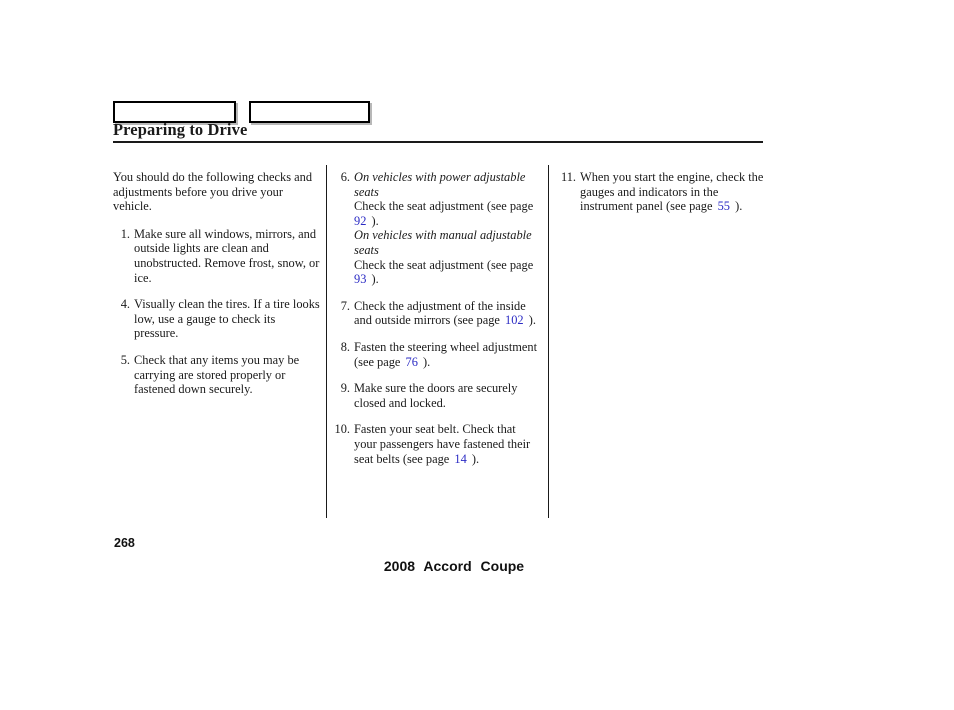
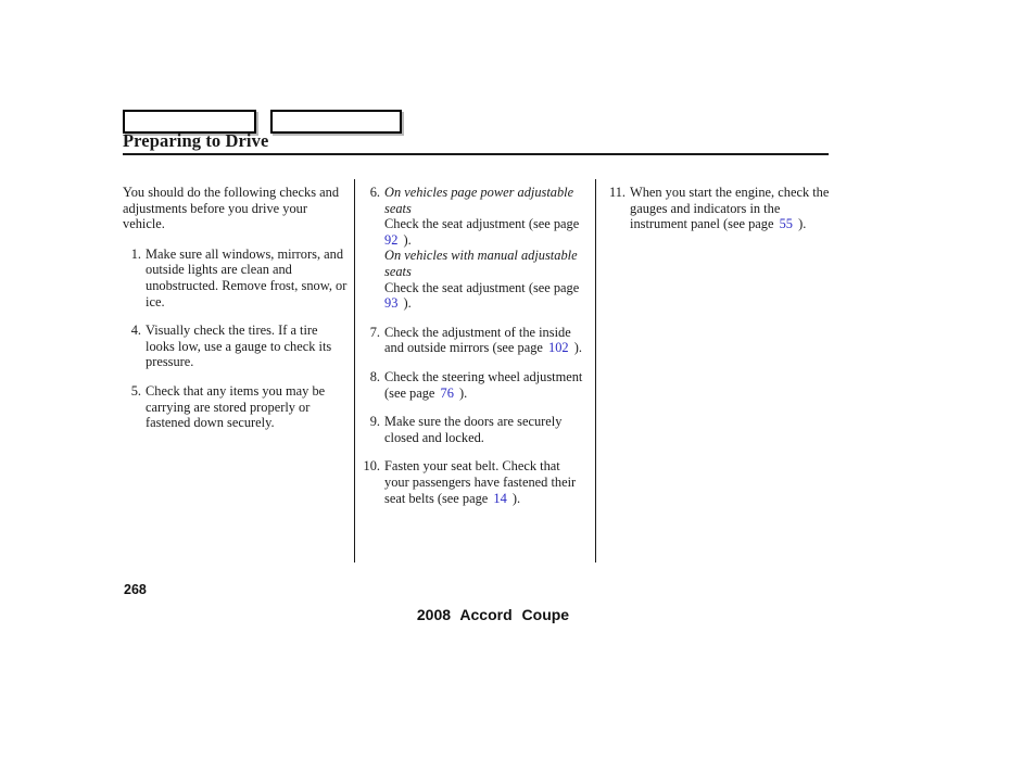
  Preparing to Drive
  You should do the following checks and adjustments before you drive your vehicle.
  1.
  Make sure all windows, mirrors, and outside lights are clean and unobstructed. Remove frost, snow, or ice.
  4.
- Visually clean the tires. If a tire looks low, use a gauge to check its pressure.
+ Visually check the tires. If a tire looks low, use a gauge to check its pressure.
  5.
  Check that any items you may be carrying are stored properly or fastened down securely.
  6.
- On vehicles with power adjustable seats
+ On vehicles page power adjustable seats
  Check the seat adjustment (see page 92 ).
  On vehicles with manual adjustable seats
  Check the seat adjustment (see page 93 ).
  7.
  Check the adjustment of the inside and outside mirrors (see page 102 ).
  8.
- Fasten the steering wheel adjustment (see page 76 ).
+ Check the steering wheel adjustment (see page 76 ).
  9.
  Make sure the doors are securely closed and locked.
  10.
  Fasten your seat belt. Check that your passengers have fastened their seat belts (see page 14 ).
  11.
  When you start the engine, check the gauges and indicators in the instrument panel (see page 55 ).
  268
  2008 Accord Coupe
